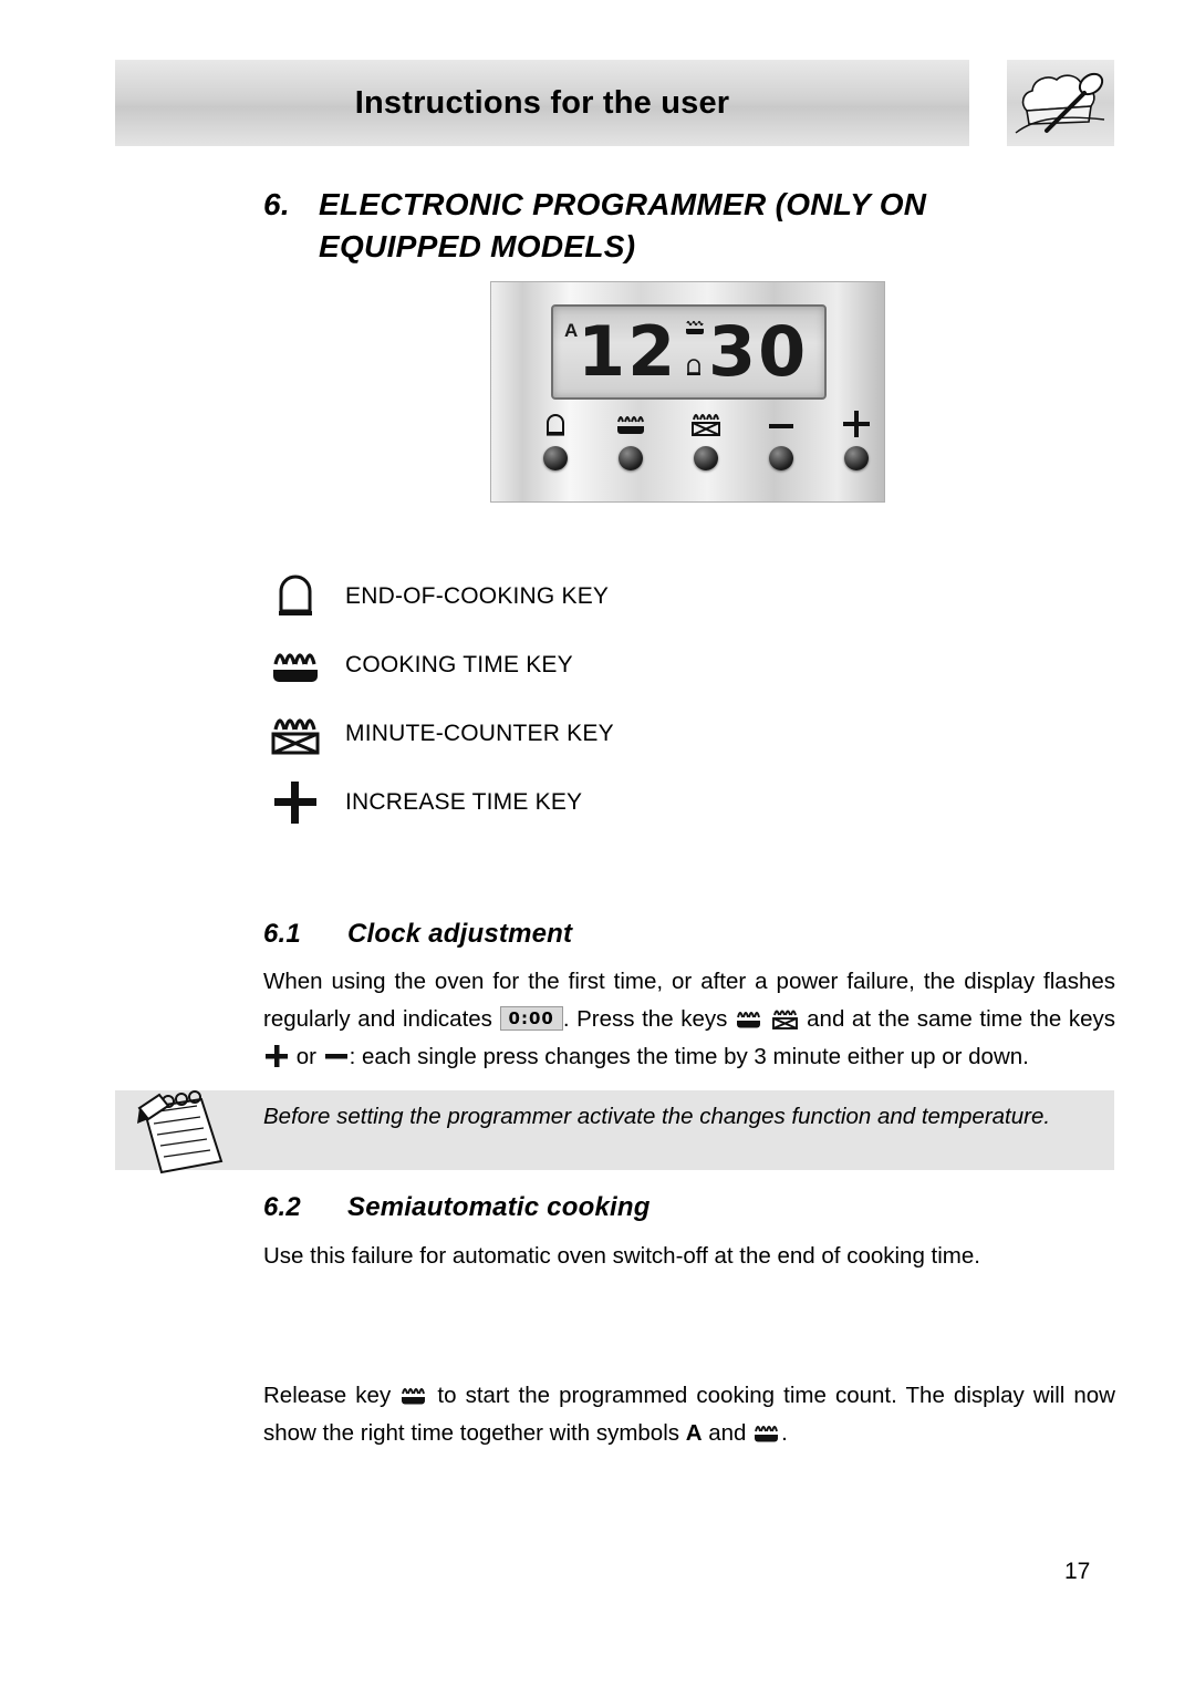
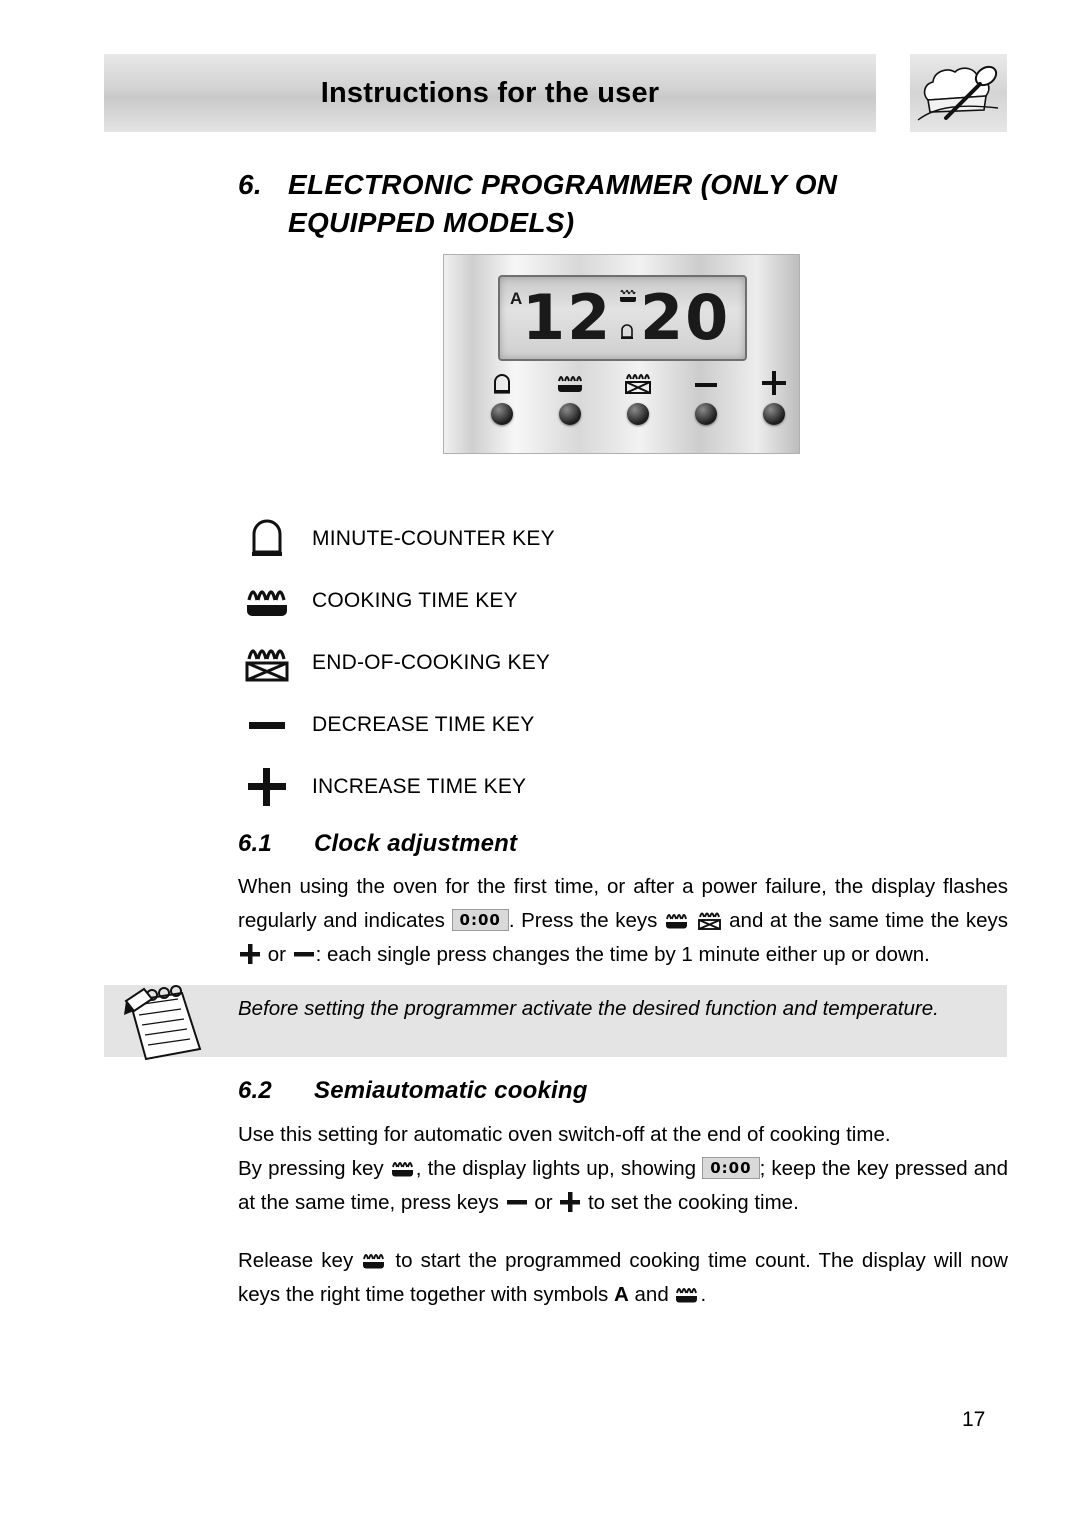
  Instructions for the user
  6. ELECTRONIC PROGRAMMER (ONLY ON
  EQUIPPED MODELS)
  A
  12
- 30
+ 20
- END-OF-COOKING KEY
+ MINUTE-COUNTER KEY
  COOKING TIME KEY
- MINUTE-COUNTER KEY
+ END-OF-COOKING KEY
+ DECREASE TIME KEY
  INCREASE TIME KEY
  6.1 Clock adjustment
- When using the oven for the first time, or after a power failure, the display flashes regularly and indicates 0:00 . Press the keys and at the same time the keys or : each single press changes the time by 3 minute either up or down.
+ When using the oven for the first time, or after a power failure, the display flashes regularly and indicates 0:00 . Press the keys and at the same time the keys or : each single press changes the time by 1 minute either up or down.
- Before setting the programmer activate the changes function and temperature.
+ Before setting the programmer activate the desired function and temperature.
  6.2 Semiautomatic cooking
- Use this failure for automatic oven switch-off at the end of cooking time.
+ Use this setting for automatic oven switch-off at the end of cooking time.
+ By pressing key , the display lights up, showing 0:00 ; keep the key pressed and at the same time, press keys or to set the cooking time.
- Release key to start the programmed cooking time count. The display will now show the right time together with symbols A and .
+ Release key to start the programmed cooking time count. The display will now keys the right time together with symbols A and .
  17
